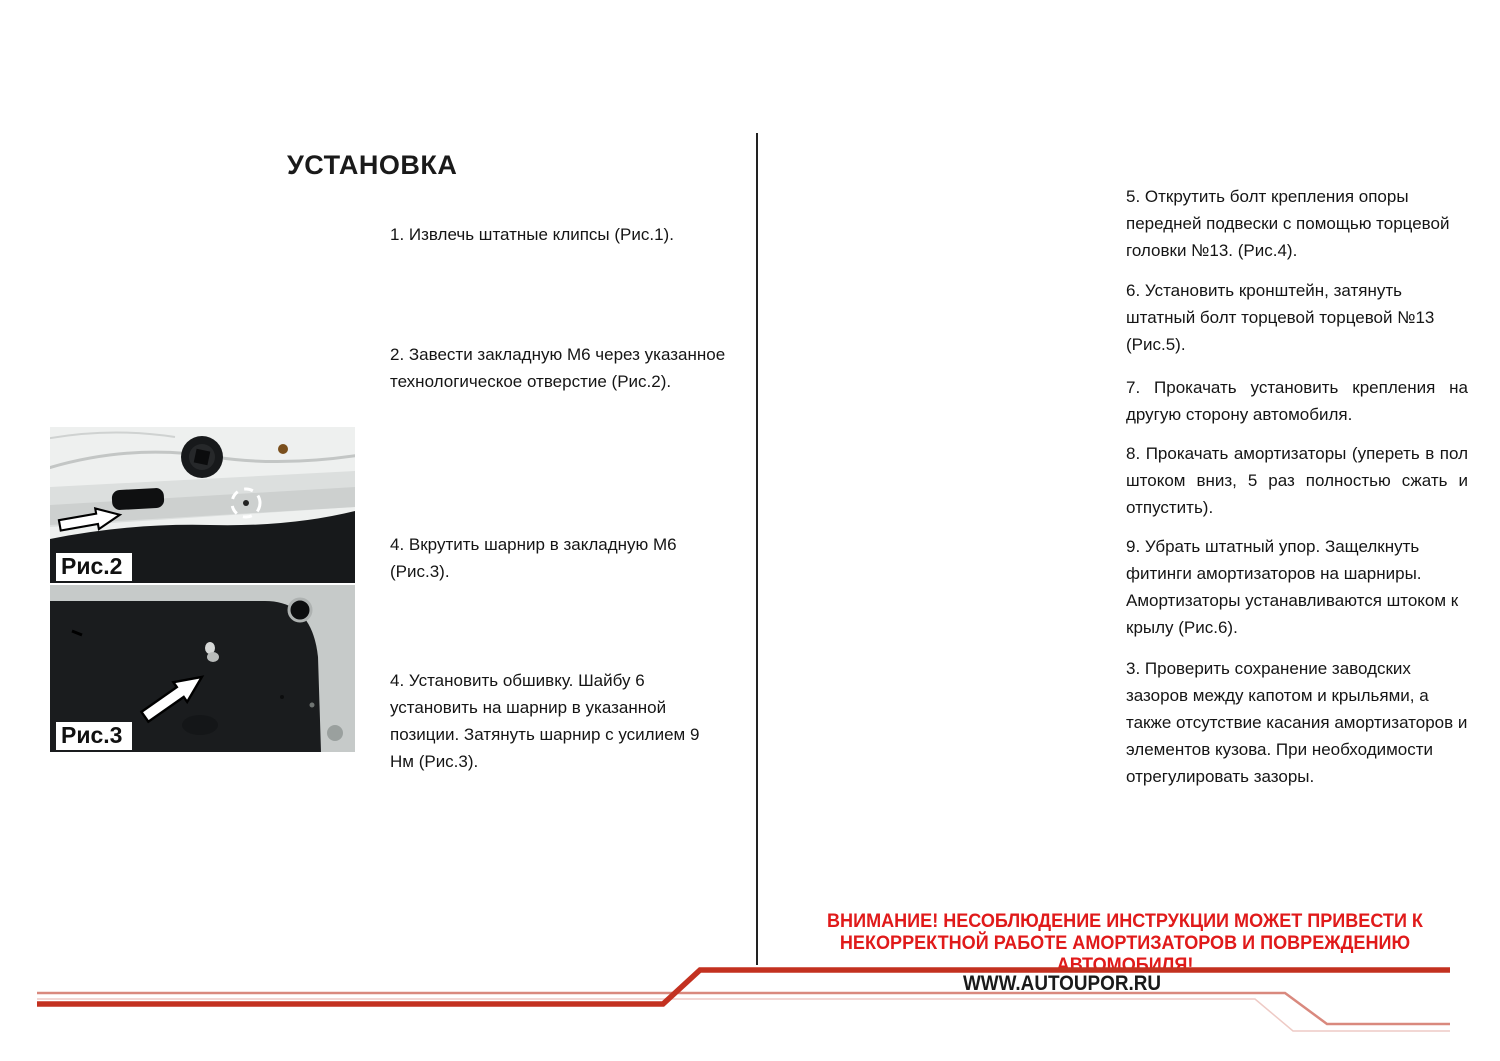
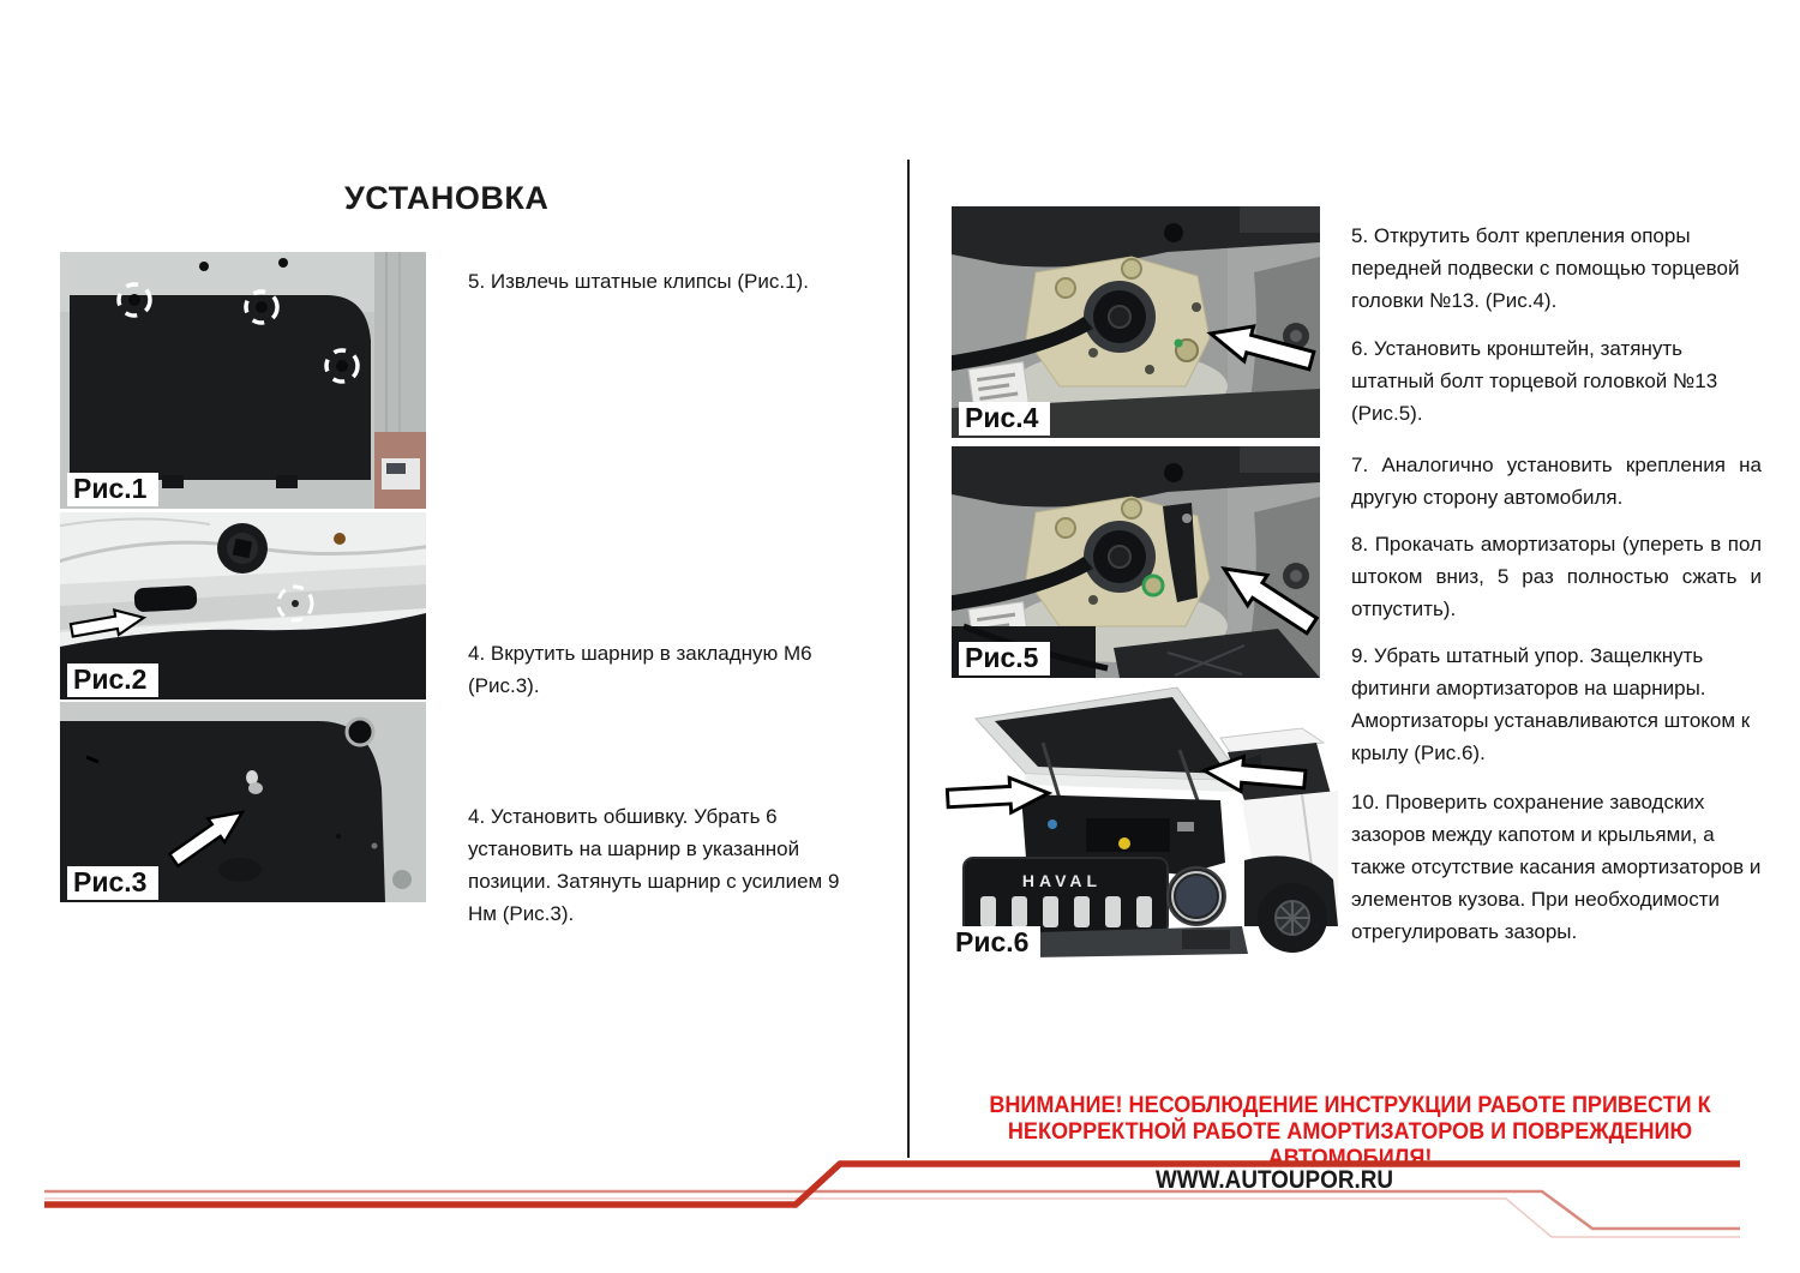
  УСТАНОВКА
+ Рис.1
  Рис.2
  Рис.3
+ Рис.4
+ Рис.5
+ HAVAL
+ Рис.6
- 1. Извлечь штатные клипсы (Рис.1).
+ 5. Извлечь штатные клипсы (Рис.1).
- 2. Завести закладную М6 через указанное технологическое отверстие (Рис.2).
  4. Вкрутить шарнир в закладную М6 (Рис.3).
- 4. Установить обшивку. Шайбу 6 установить на шарнир в указанной позиции. Затянуть шарнир с усилием 9 Нм (Рис.3).
+ 4. Установить обшивку. Убрать 6 установить на шарнир в указанной позиции. Затянуть шарнир с усилием 9 Нм (Рис.3).
  5. Открутить болт крепления опоры передней подвески с помощью торцевой головки №13. (Рис.4).
- 6. Установить кронштейн, затянуть штатный болт торцевой торцевой №13 (Рис.5).
+ 6. Установить кронштейн, затянуть штатный болт торцевой головкой №13 (Рис.5).
- 7. Прокачать установить крепления на другую сторону автомобиля.
+ 7. Аналогично установить крепления на другую сторону автомобиля.
  8. Прокачать амортизаторы (упереть в пол штоком вниз, 5 раз полностью сжать и отпустить).
  9. Убрать штатный упор. Защелкнуть фитинги амортизаторов на шарниры. Амортизаторы устанавливаются штоком к крылу (Рис.6).
- 3. Проверить сохранение заводских зазоров между капотом и крыльями, а также отсутствие касания амортизаторов и элементов кузова. При необходимости отрегулировать зазоры.
+ 10. Проверить сохранение заводских зазоров между капотом и крыльями, а также отсутствие касания амортизаторов и элементов кузова. При необходимости отрегулировать зазоры.
- ВНИМАНИЕ! НЕСОБЛЮДЕНИЕ ИНСТРУКЦИИ МОЖЕТ ПРИВЕСТИ К
+ ВНИМАНИЕ! НЕСОБЛЮДЕНИЕ ИНСТРУКЦИИ РАБОТЕ ПРИВЕСТИ К
  НЕКОРРЕКТНОЙ РАБОТЕ АМОРТИЗАТОРОВ И ПОВРЕЖДЕНИЮ
  АВТОМОБИЛЯ!
  WWW.AUTOUPOR.RU
